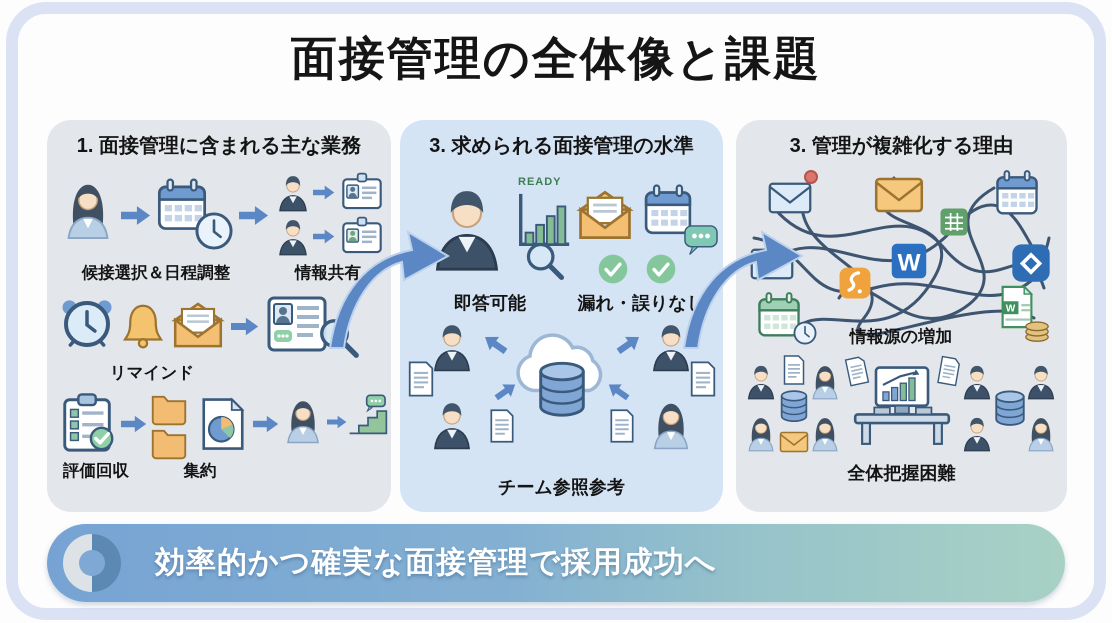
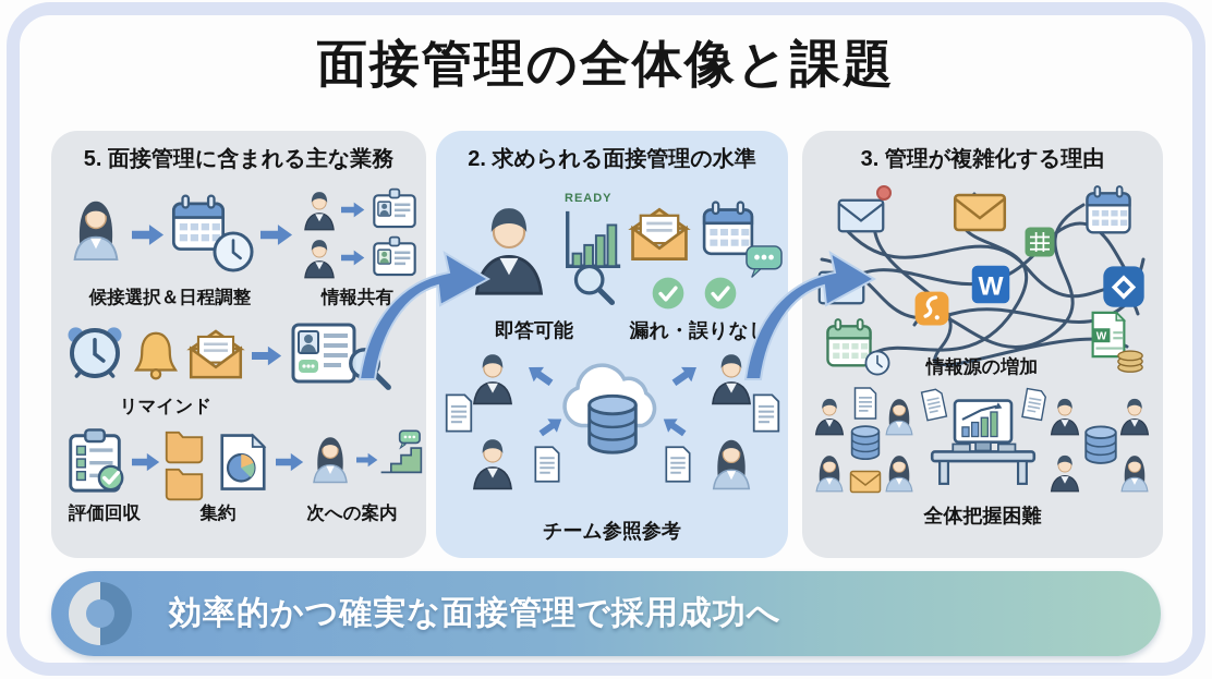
  面接管理の全体像と課題
- 1. 面接管理に含まれる主な業務
+ 5. 面接管理に含まれる主な業務
  候接選択＆日程調整
  情報共有
  リマインド
  評価回収
  集約
+ 次への案内
- 3. 求められる面接管理の水準
+ 2. 求められる面接管理の水準
  READY
  即答可能
  漏れ・誤りな
  チーム参照参考
  3. 管理が複雑化する理由
  情報源の増加
  全体把握困難
  効率的かつ確実な面接管理で採用成功へ
